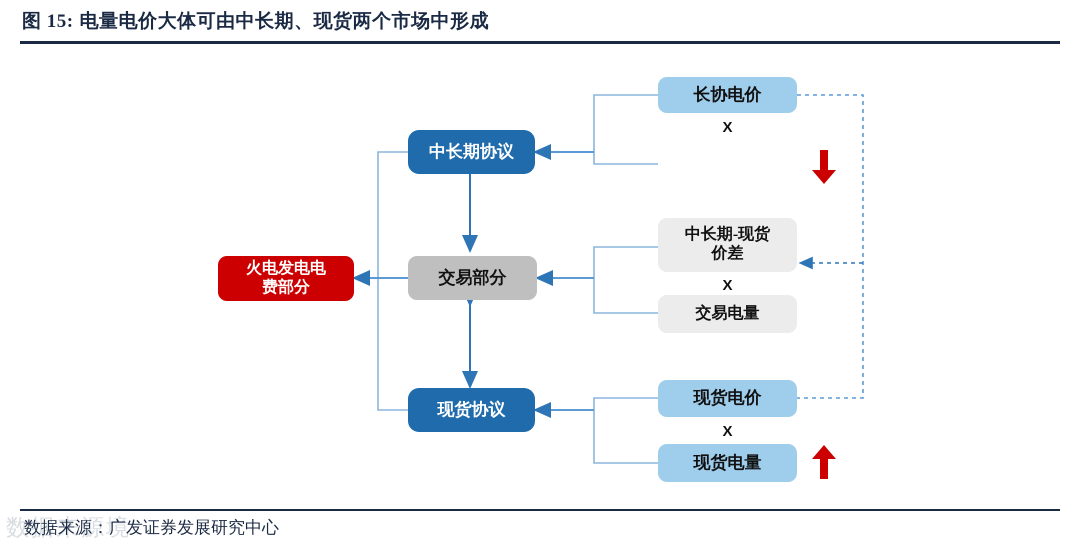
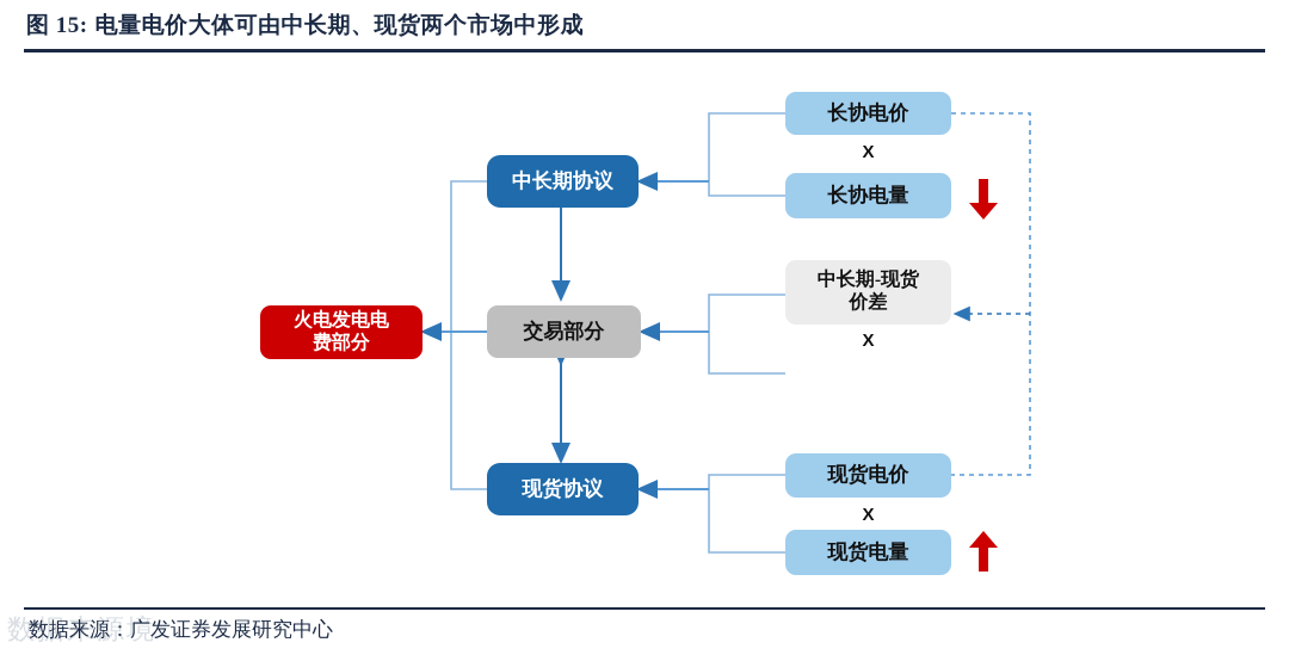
  图 15: 电量电价大体可由中长期、现货两个市场中形成
  火电发电电
  费部分
  中长期协议
  交易部分
  现货协议
  长协电价
  X
+ 长协电量
  中长期-现货
  价差
  X
- 交易电量
  现货电价
  X
  现货电量
  数据来源境
  数据来源：广发证券发展研究中心
